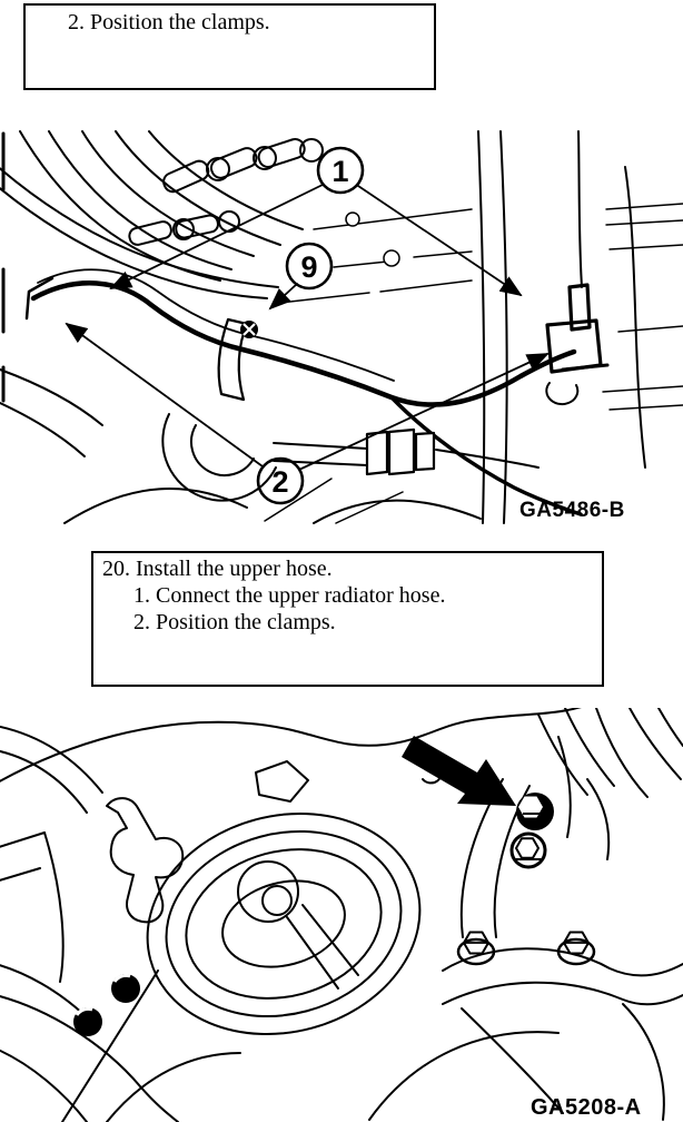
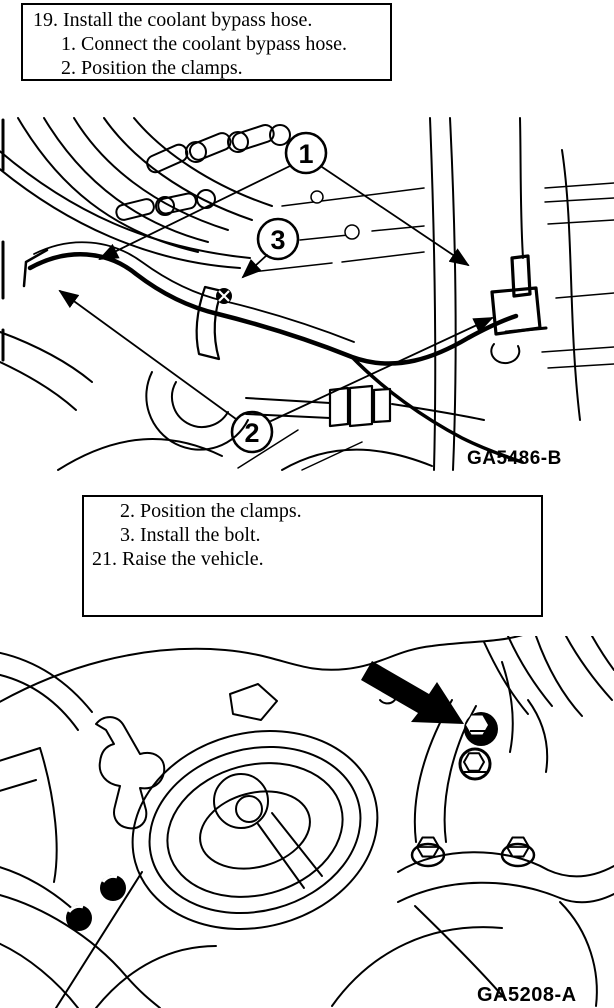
+ 19. Install the coolant bypass hose.
+ 1. Connect the coolant bypass hose.
  2. Position the clamps.
  1
- 9
+ 3
  2
  GA5486-B
- 20. Install the upper hose.
- 1. Connect the upper radiator hose.
  2. Position the clamps.
+ 3. Install the bolt.
+ 21. Raise the vehicle.
  GA5208-A
